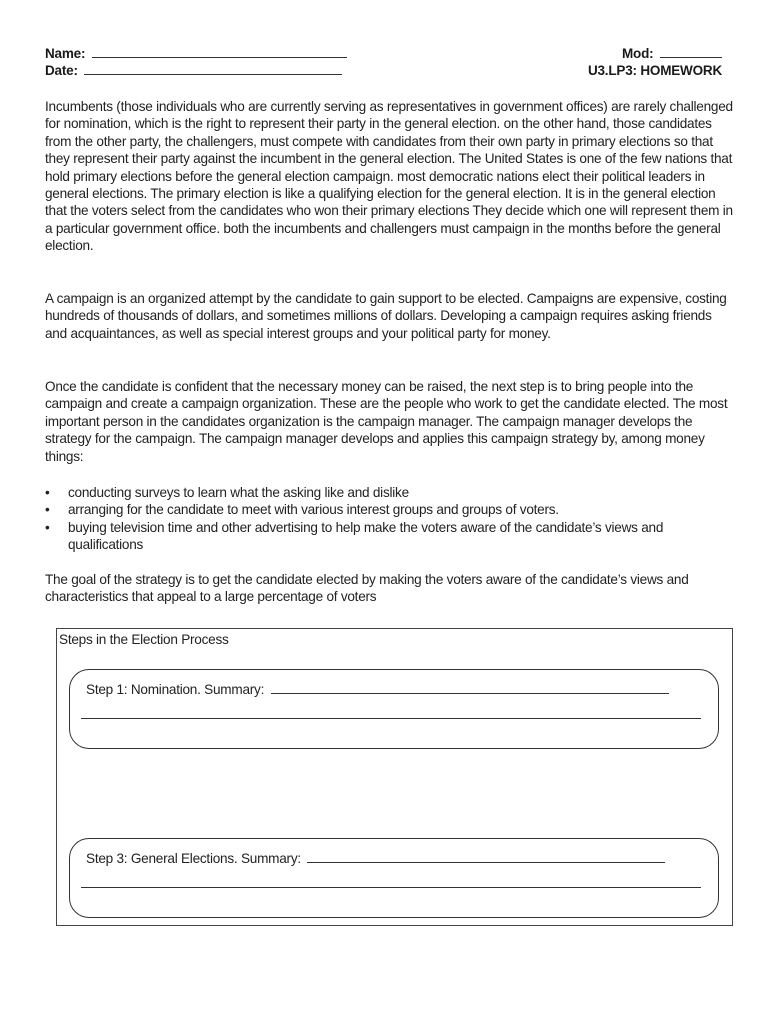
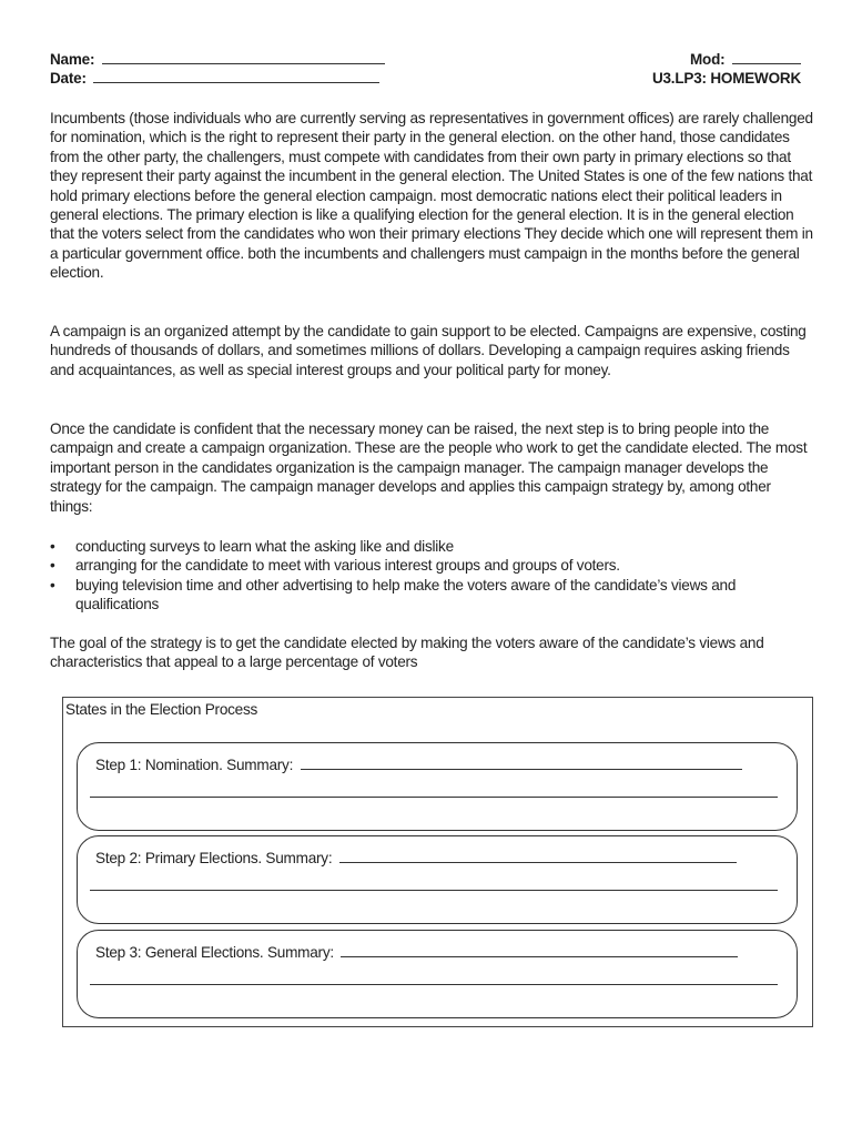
  Name:
  Date:
  Mod:
  U3.LP3: HOMEWORK
  Incumbents (those individuals who are currently serving as representatives in government offices) are rarely challenged for nomination, which is the right to represent their party in the general election. on the other hand, those candidates from the other party, the challengers, must compete with candidates from their own party in primary elections so that they represent their party against the incumbent in the general election. The United States is one of the few nations that hold primary elections before the general election campaign. most democratic nations elect their political leaders in general elections. The primary election is like a qualifying election for the general election. It is in the general election that the voters select from the candidates who won their primary elections They decide which one will represent them in a particular government office. both the incumbents and challengers must campaign in the months before the general election.
  A campaign is an organized attempt by the candidate to gain support to be elected. Campaigns are expensive, costing hundreds of thousands of dollars, and sometimes millions of dollars. Developing a campaign requires asking friends and acquaintances, as well as special interest groups and your political party for money.
- Once the candidate is confident that the necessary money can be raised, the next step is to bring people into the campaign and create a campaign organization. These are the people who work to get the candidate elected. The most important person in the candidates organization is the campaign manager. The campaign manager develops the strategy for the campaign. The campaign manager develops and applies this campaign strategy by, among money things:
+ Once the candidate is confident that the necessary money can be raised, the next step is to bring people into the campaign and create a campaign organization. These are the people who work to get the candidate elected. The most important person in the candidates organization is the campaign manager. The campaign manager develops the strategy for the campaign. The campaign manager develops and applies this campaign strategy by, among other things:
  •
  conducting surveys to learn what the asking like and dislike
  •
  arranging for the candidate to meet with various interest groups and groups of voters.
  •
  buying television time and other advertising to help make the voters aware of the candidate’s views and qualifications
  The goal of the strategy is to get the candidate elected by making the voters aware of the candidate’s views and characteristics that appeal to a large percentage of voters
- Steps in the Election Process
+ States in the Election Process
  Step 1: Nomination. Summary:
+ Step 2: Primary Elections. Summary:
  Step 3: General Elections. Summary:
